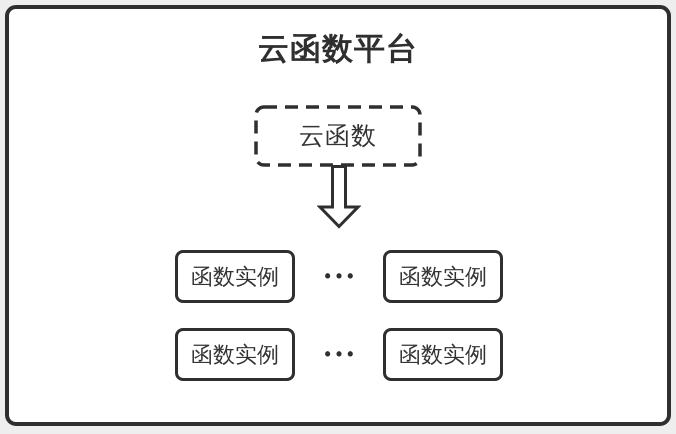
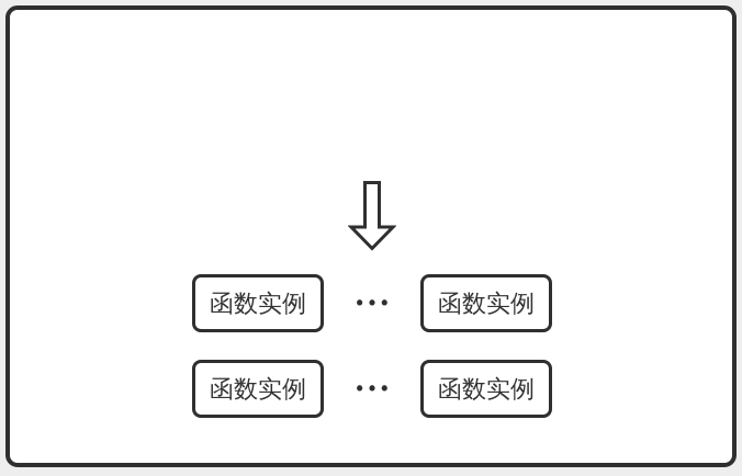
- 云函数平台
- 云函数
  函数实例
  •••
  函数实例
  函数实例
  •••
  函数实例
